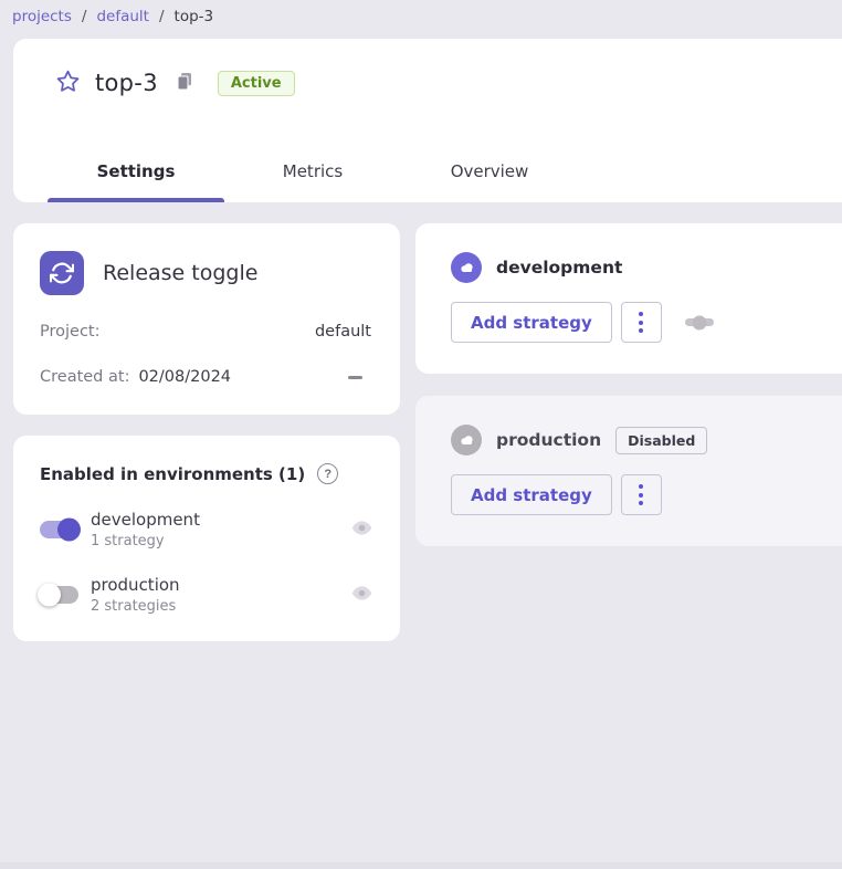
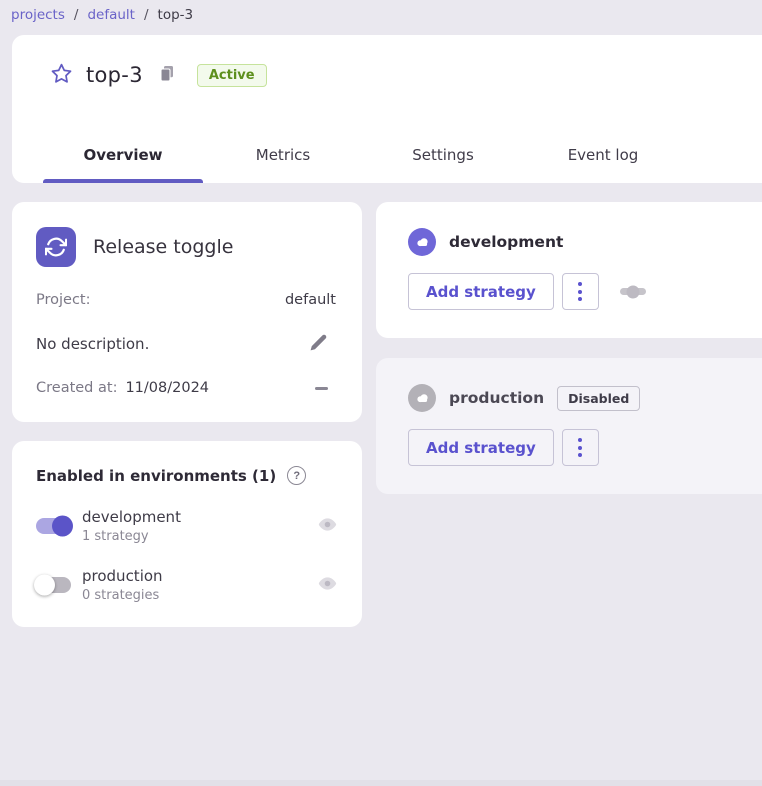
  projects
  /
  default
  /
  top-3
  top-3
  Active
- Settings
+ Overview
  Metrics
- Overview
+ Settings
+ Event log
  Release toggle
  Project:
  default
+ No description.
  Created at:
- 02/08/2024
+ 11/08/2024
  Enabled in environments (1)
  ?
  development
  1 strategy
  production
- 2 strategies
+ 0 strategies
  development
  Add strategy
  production
  Disabled
  Add strategy
